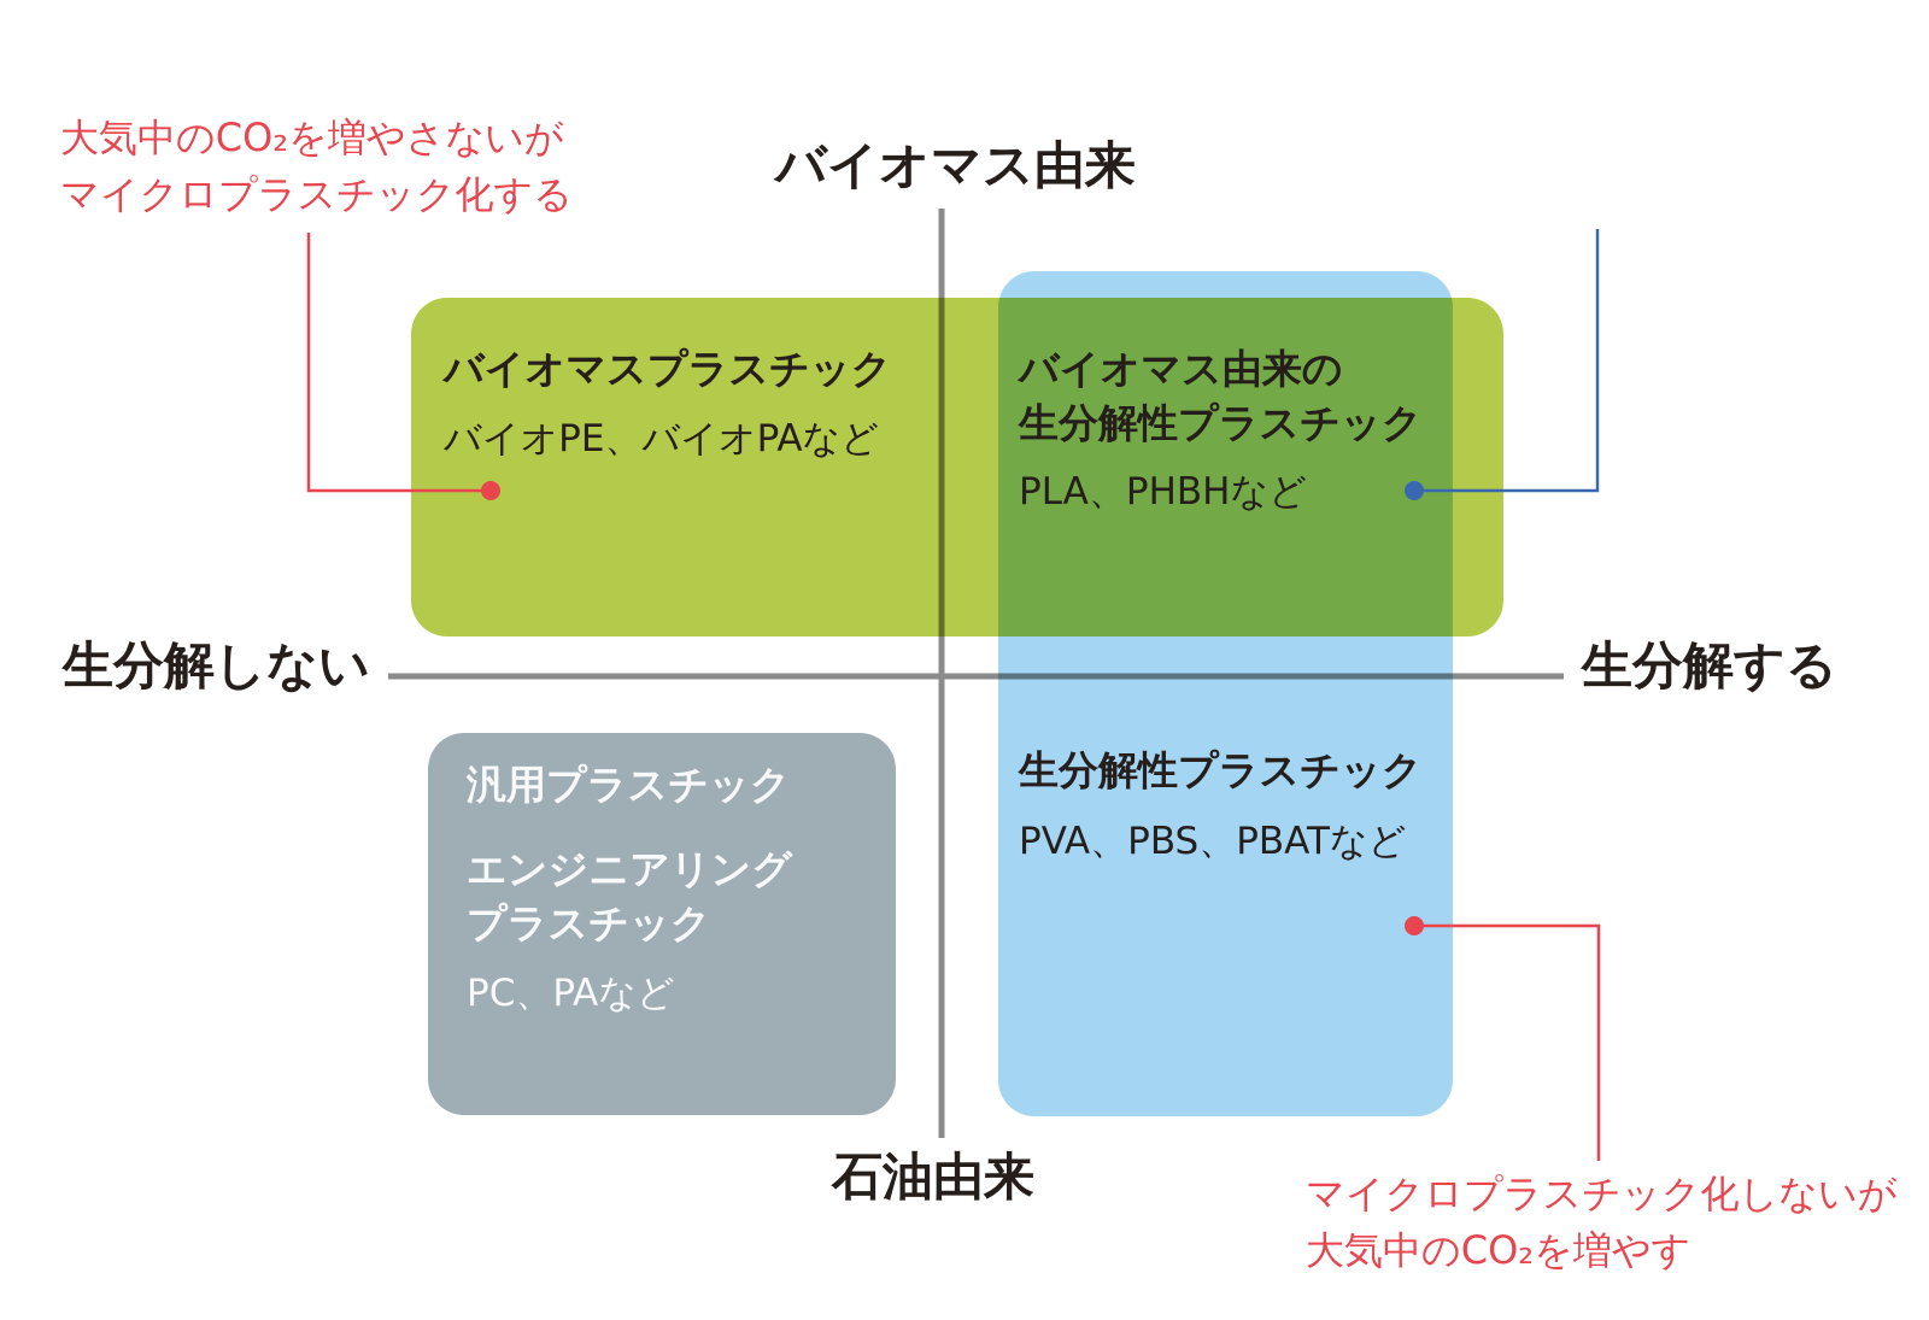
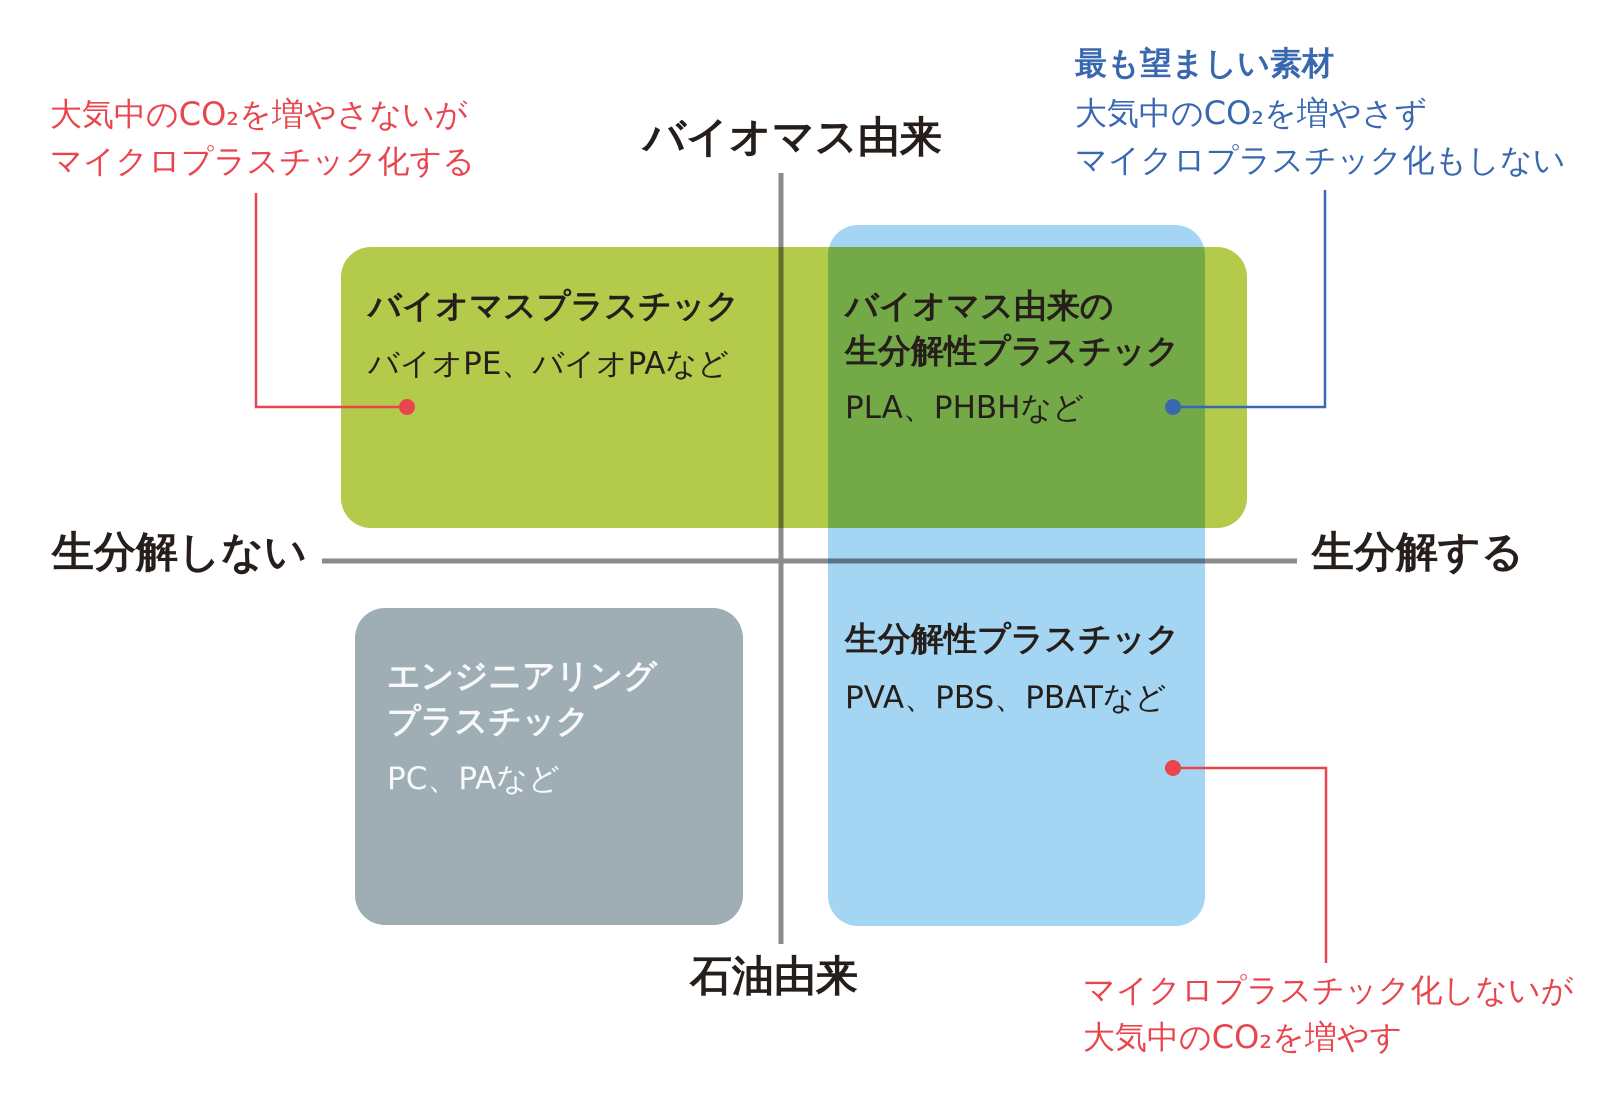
  バイオマス由来
  石油由来
  生分解しない
  生分解する
  バイオマスプラスチック
  バイオPE、バイオPAなど
  バイオマス由来の
  生分解性プラスチック
  PLA、PHBHなど
- 汎用プラスチック
  エンジニアリング
  プラスチック
  PC、PAなど
  生分解性プラスチック
  PVA、PBS、PBATなど
  大気中のCO₂を増やさないが
  マイクロプラスチック化する
+ 最も望ましい素材
+ 大気中のCO₂を増やさず
+ マイクロプラスチック化もしない
  マイクロプラスチック化しないが
  大気中のCO₂を増やす
